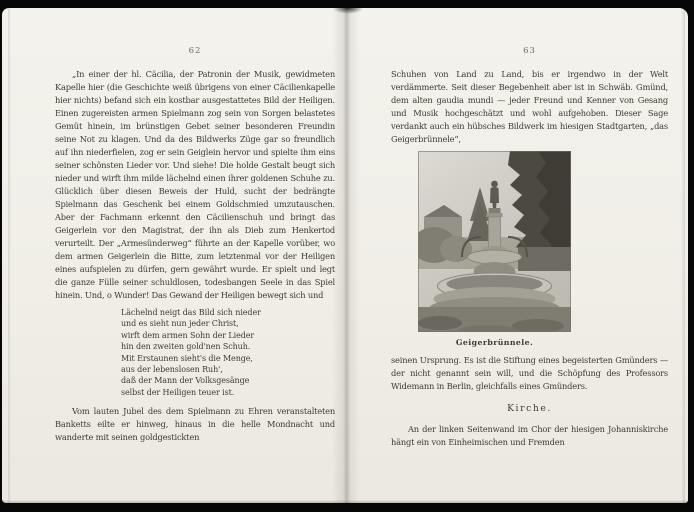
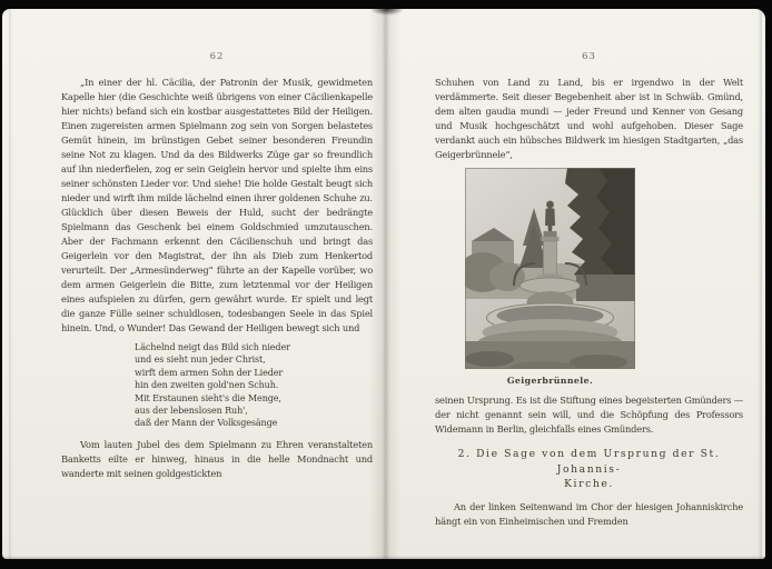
  62
  „In einer der hl. Cäcilia, der Patronin der Musik, gewidmeten Kapelle hier (die Geschichte weiß übrigens von einer Cäcilienkapelle hier nichts) befand sich ein kostbar ausgestattetes Bild der Heiligen. Einen zugereisten armen Spielmann zog sein von Sorgen belastetes Gemüt hinein, im brünstigen Gebet seiner besonderen Freundin seine Not zu klagen. Und da des Bildwerks Züge gar so freundlich auf ihn niederfielen, zog er sein Geiglein hervor und spielte ihm eins seiner schönsten Lieder vor. Und siehe! Die holde Gestalt beugt sich nieder und wirft ihm milde lächelnd einen ihrer goldenen Schuhe zu. Glücklich über diesen Beweis der Huld, sucht der bedrängte Spielmann das Geschenk bei einem Goldschmied umzutauschen. Aber der Fachmann erkennt den Cäcilienschuh und bringt das Geigerlein vor den Magistrat, der ihn als Dieb zum Henkertod verurteilt. Der „Armesünderweg“ führte an der Kapelle vorüber, wo dem armen Geigerlein die Bitte, zum letztenmal vor der Heiligen eines aufspielen zu dürfen, gern gewährt wurde. Er spielt und legt die ganze Fülle seiner schuldlosen, todesbangen Seele in das Spiel hinein. Und, o Wunder! Das Gewand der Heiligen bewegt sich und
  Lächelnd neigt das Bild sich nieder
  und es sieht nun jeder Christ,
  wirft dem armen Sohn der Lieder
  hin den zweiten gold'nen Schuh.
  Mit Erstaunen sieht's die Menge,
  aus der lebenslosen Ruh',
  daß der Mann der Volksgesänge
- selbst der Heiligen teuer ist.
  Vom lauten Jubel des dem Spielmann zu Ehren veranstalteten Banketts eilte er hinweg, hinaus in die helle Mondnacht und wanderte mit seinen goldgestickten
  63
  Schuhen von Land zu Land, bis er irgendwo in der Welt verdämmerte. Seit dieser Begebenheit aber ist in Schwäb. Gmünd, dem alten gaudia mundi — jeder Freund und Kenner von Gesang und Musik hochgeschätzt und wohl aufgehoben. Dieser Sage verdankt auch ein hübsches Bildwerk im hiesigen Stadtgarten, „das Geigerbrünnele“,
  Geigerbrünnele.
  seinen Ursprung. Es ist die Stiftung eines begeisterten Gmünders — der nicht genannt sein will, und die Schöpfung des Professors Widemann in Berlin, gleichfalls eines Gmünders.
+ 2. Die Sage von dem Ursprung der St. Johannis-
  Kirche.
  An der linken Seitenwand im Chor der hiesigen Johanniskirche hängt ein von Einheimischen und Fremden
